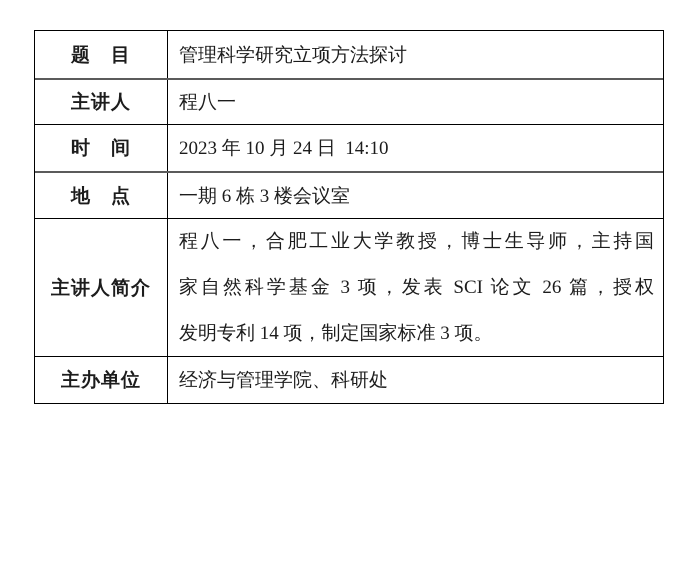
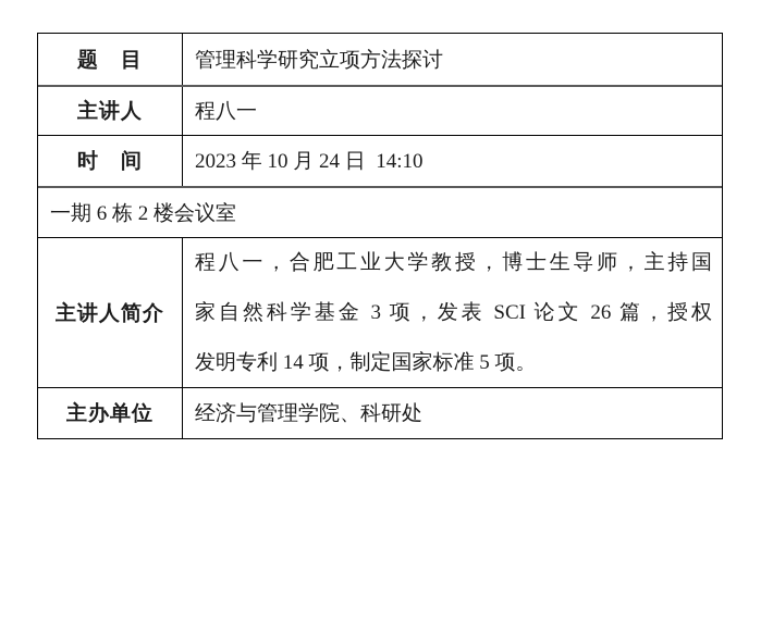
  题 目
  管理科学研究立项方法探讨
  主讲人
  程八一
  时 间
  2023 年 10 月 24 日 14:10
- 地 点
- 一期 6 栋 3 楼会议室
+ 一期 6 栋 2 楼会议室
  主讲人简介
  程八一，合肥工业大学教授，博士生导师，主持国
  家自然科学基金 3 项，发表 SCI 论文 26 篇，授权
- 发明专利 14 项，制定国家标准 3 项。
+ 发明专利 14 项，制定国家标准 5 项。
  主办单位
  经济与管理学院、科研处
